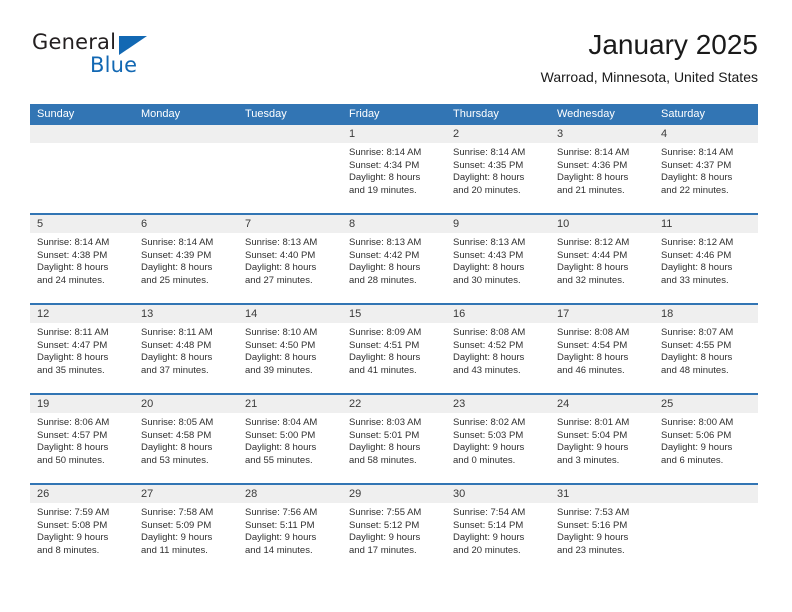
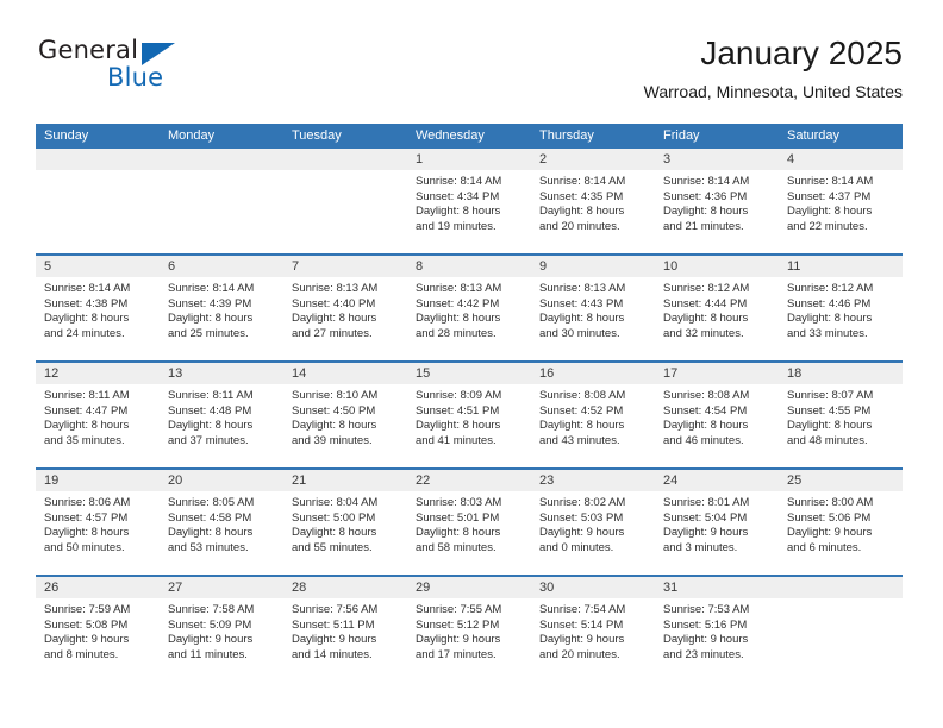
  General
  Blue
  January 2025
  Warroad, Minnesota, United States
  Sunday
  Monday
  Tuesday
- Friday
+ Wednesday
  Thursday
- Wednesday
+ Friday
  Saturday
  1
  Sunrise: 8:14 AM
  Sunset: 4:34 PM
  Daylight: 8 hours
  and 19 minutes.
  2
  Sunrise: 8:14 AM
  Sunset: 4:35 PM
  Daylight: 8 hours
  and 20 minutes.
  3
  Sunrise: 8:14 AM
  Sunset: 4:36 PM
  Daylight: 8 hours
  and 21 minutes.
  4
  Sunrise: 8:14 AM
  Sunset: 4:37 PM
  Daylight: 8 hours
  and 22 minutes.
  5
  Sunrise: 8:14 AM
  Sunset: 4:38 PM
  Daylight: 8 hours
  and 24 minutes.
  6
  Sunrise: 8:14 AM
  Sunset: 4:39 PM
  Daylight: 8 hours
  and 25 minutes.
  7
  Sunrise: 8:13 AM
  Sunset: 4:40 PM
  Daylight: 8 hours
  and 27 minutes.
  8
  Sunrise: 8:13 AM
  Sunset: 4:42 PM
  Daylight: 8 hours
  and 28 minutes.
  9
  Sunrise: 8:13 AM
  Sunset: 4:43 PM
  Daylight: 8 hours
  and 30 minutes.
  10
  Sunrise: 8:12 AM
  Sunset: 4:44 PM
  Daylight: 8 hours
  and 32 minutes.
  11
  Sunrise: 8:12 AM
  Sunset: 4:46 PM
  Daylight: 8 hours
  and 33 minutes.
  12
  Sunrise: 8:11 AM
  Sunset: 4:47 PM
  Daylight: 8 hours
  and 35 minutes.
  13
  Sunrise: 8:11 AM
  Sunset: 4:48 PM
  Daylight: 8 hours
  and 37 minutes.
  14
  Sunrise: 8:10 AM
  Sunset: 4:50 PM
  Daylight: 8 hours
  and 39 minutes.
  15
  Sunrise: 8:09 AM
  Sunset: 4:51 PM
  Daylight: 8 hours
  and 41 minutes.
  16
  Sunrise: 8:08 AM
  Sunset: 4:52 PM
  Daylight: 8 hours
  and 43 minutes.
  17
  Sunrise: 8:08 AM
  Sunset: 4:54 PM
  Daylight: 8 hours
  and 46 minutes.
  18
  Sunrise: 8:07 AM
  Sunset: 4:55 PM
  Daylight: 8 hours
  and 48 minutes.
  19
  Sunrise: 8:06 AM
  Sunset: 4:57 PM
  Daylight: 8 hours
  and 50 minutes.
  20
  Sunrise: 8:05 AM
  Sunset: 4:58 PM
  Daylight: 8 hours
  and 53 minutes.
  21
  Sunrise: 8:04 AM
  Sunset: 5:00 PM
  Daylight: 8 hours
  and 55 minutes.
  22
  Sunrise: 8:03 AM
  Sunset: 5:01 PM
  Daylight: 8 hours
  and 58 minutes.
  23
  Sunrise: 8:02 AM
  Sunset: 5:03 PM
  Daylight: 9 hours
  and 0 minutes.
  24
  Sunrise: 8:01 AM
  Sunset: 5:04 PM
  Daylight: 9 hours
  and 3 minutes.
  25
  Sunrise: 8:00 AM
  Sunset: 5:06 PM
  Daylight: 9 hours
  and 6 minutes.
  26
  Sunrise: 7:59 AM
  Sunset: 5:08 PM
  Daylight: 9 hours
  and 8 minutes.
  27
  Sunrise: 7:58 AM
  Sunset: 5:09 PM
  Daylight: 9 hours
  and 11 minutes.
  28
  Sunrise: 7:56 AM
  Sunset: 5:11 PM
  Daylight: 9 hours
  and 14 minutes.
  29
  Sunrise: 7:55 AM
  Sunset: 5:12 PM
  Daylight: 9 hours
  and 17 minutes.
  30
  Sunrise: 7:54 AM
  Sunset: 5:14 PM
  Daylight: 9 hours
  and 20 minutes.
  31
  Sunrise: 7:53 AM
  Sunset: 5:16 PM
  Daylight: 9 hours
  and 23 minutes.
